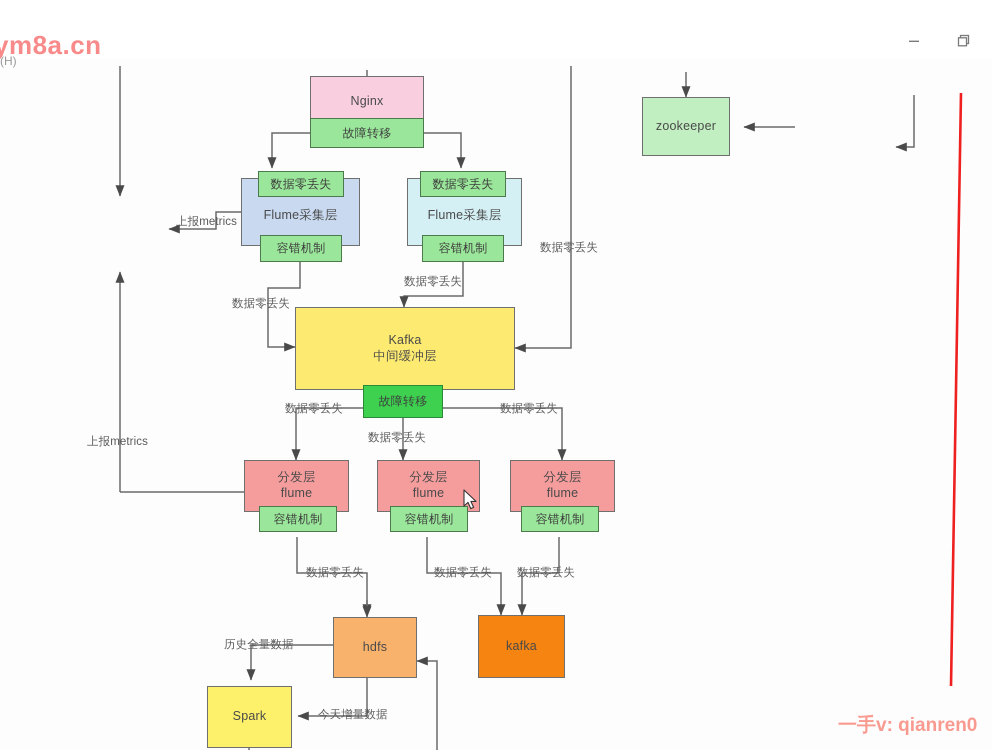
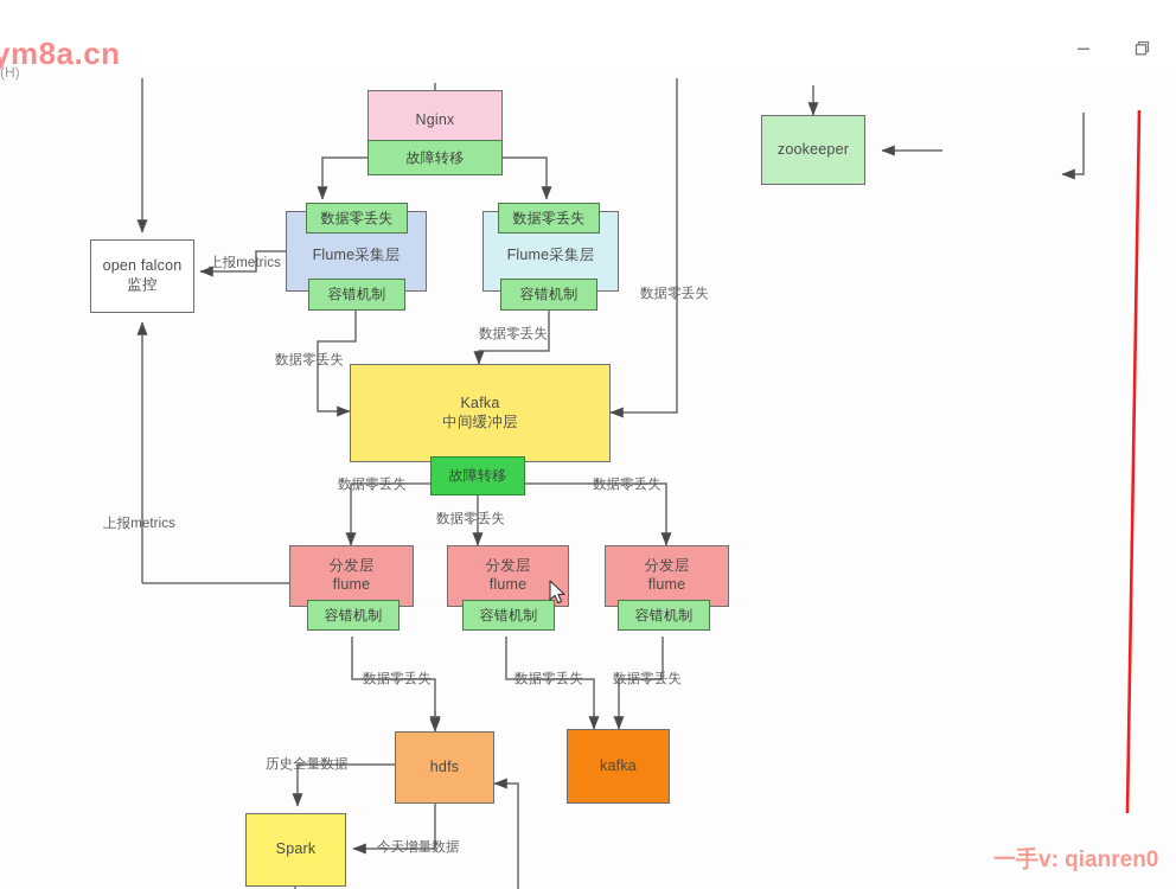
  Nginx
  故障转移
+ open falcon
+ 监控
  Flume采集层
  数据零丢失
  容错机制
  Flume采集层
  数据零丢失
  容错机制
  Kafka
  中间缓冲层
  故障转移
  分发层
  flume
  容错机制
  分发层
  flume
  容错机制
  分发层
  flume
  容错机制
  hdfs
  kafka
  Spark
  zookeeper
  上报metrics
  上报metrics
  数据零丢失
  数据零丢失
  数据零丢失
  数据零丢失
  数据零丢失
  数据零丢失
  数据零丢失
  数据零丢失
  数据零丢失
  历史全量数据
  今天增量数据
  ym8a.cn
  (H)
  一手v: qianren0
